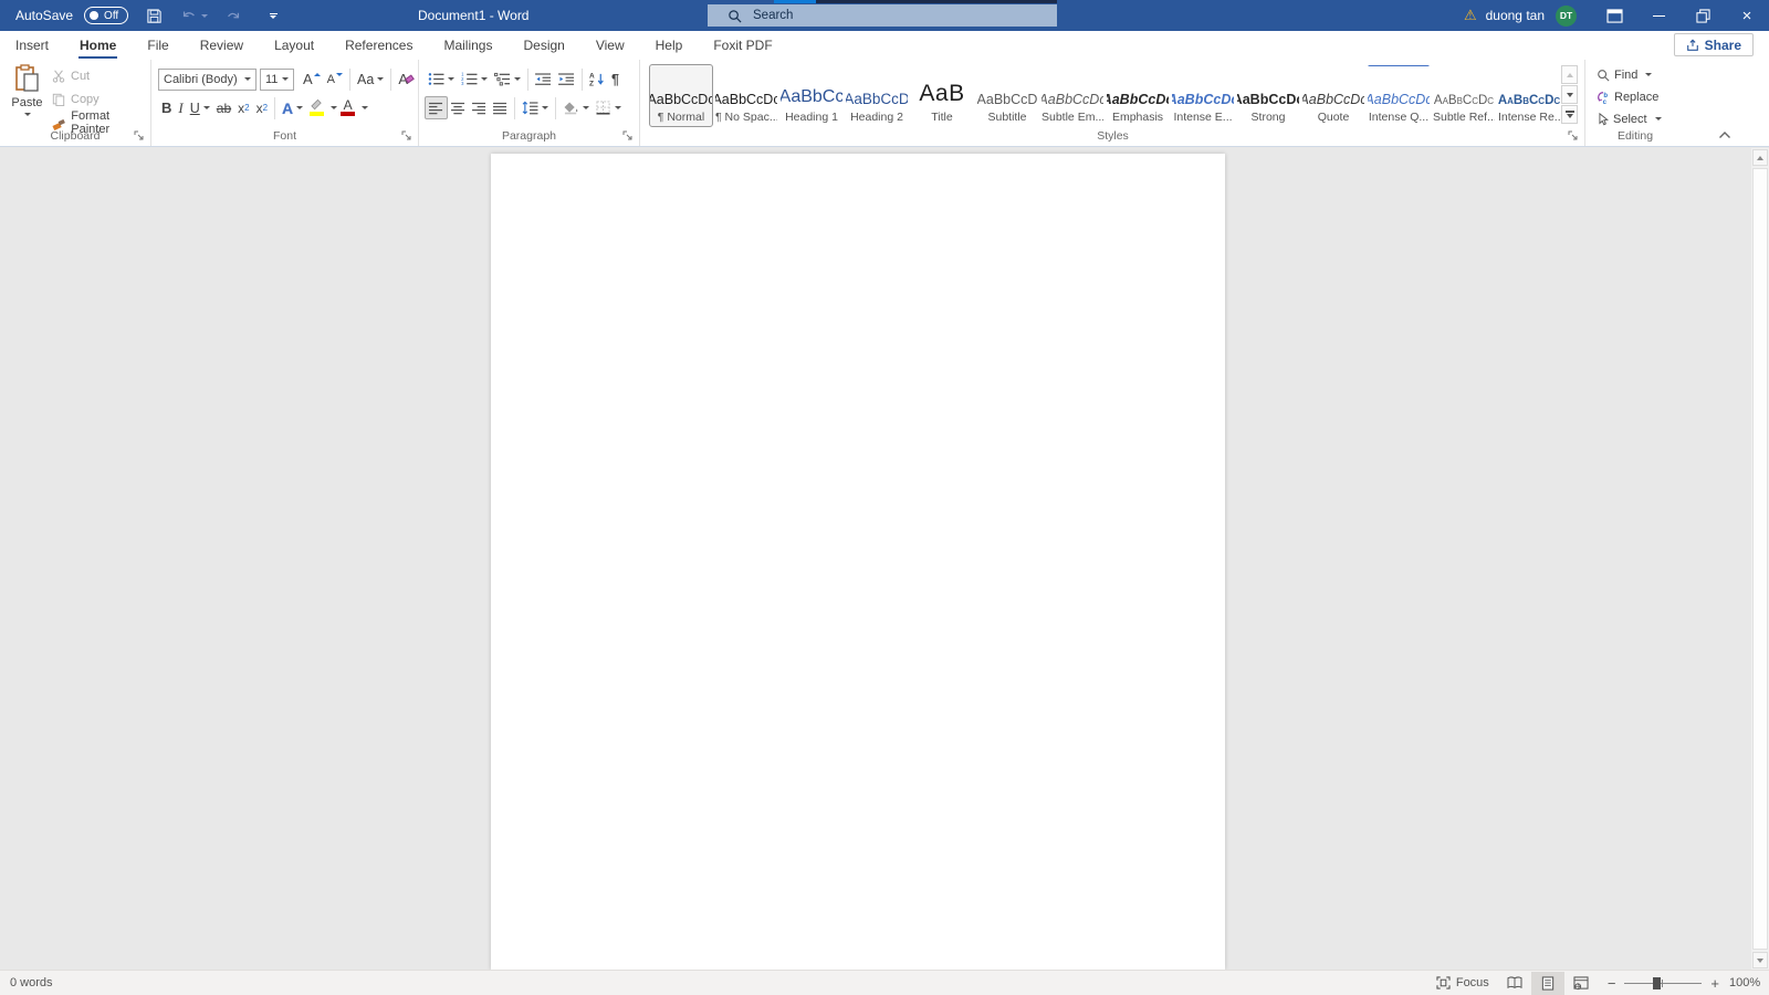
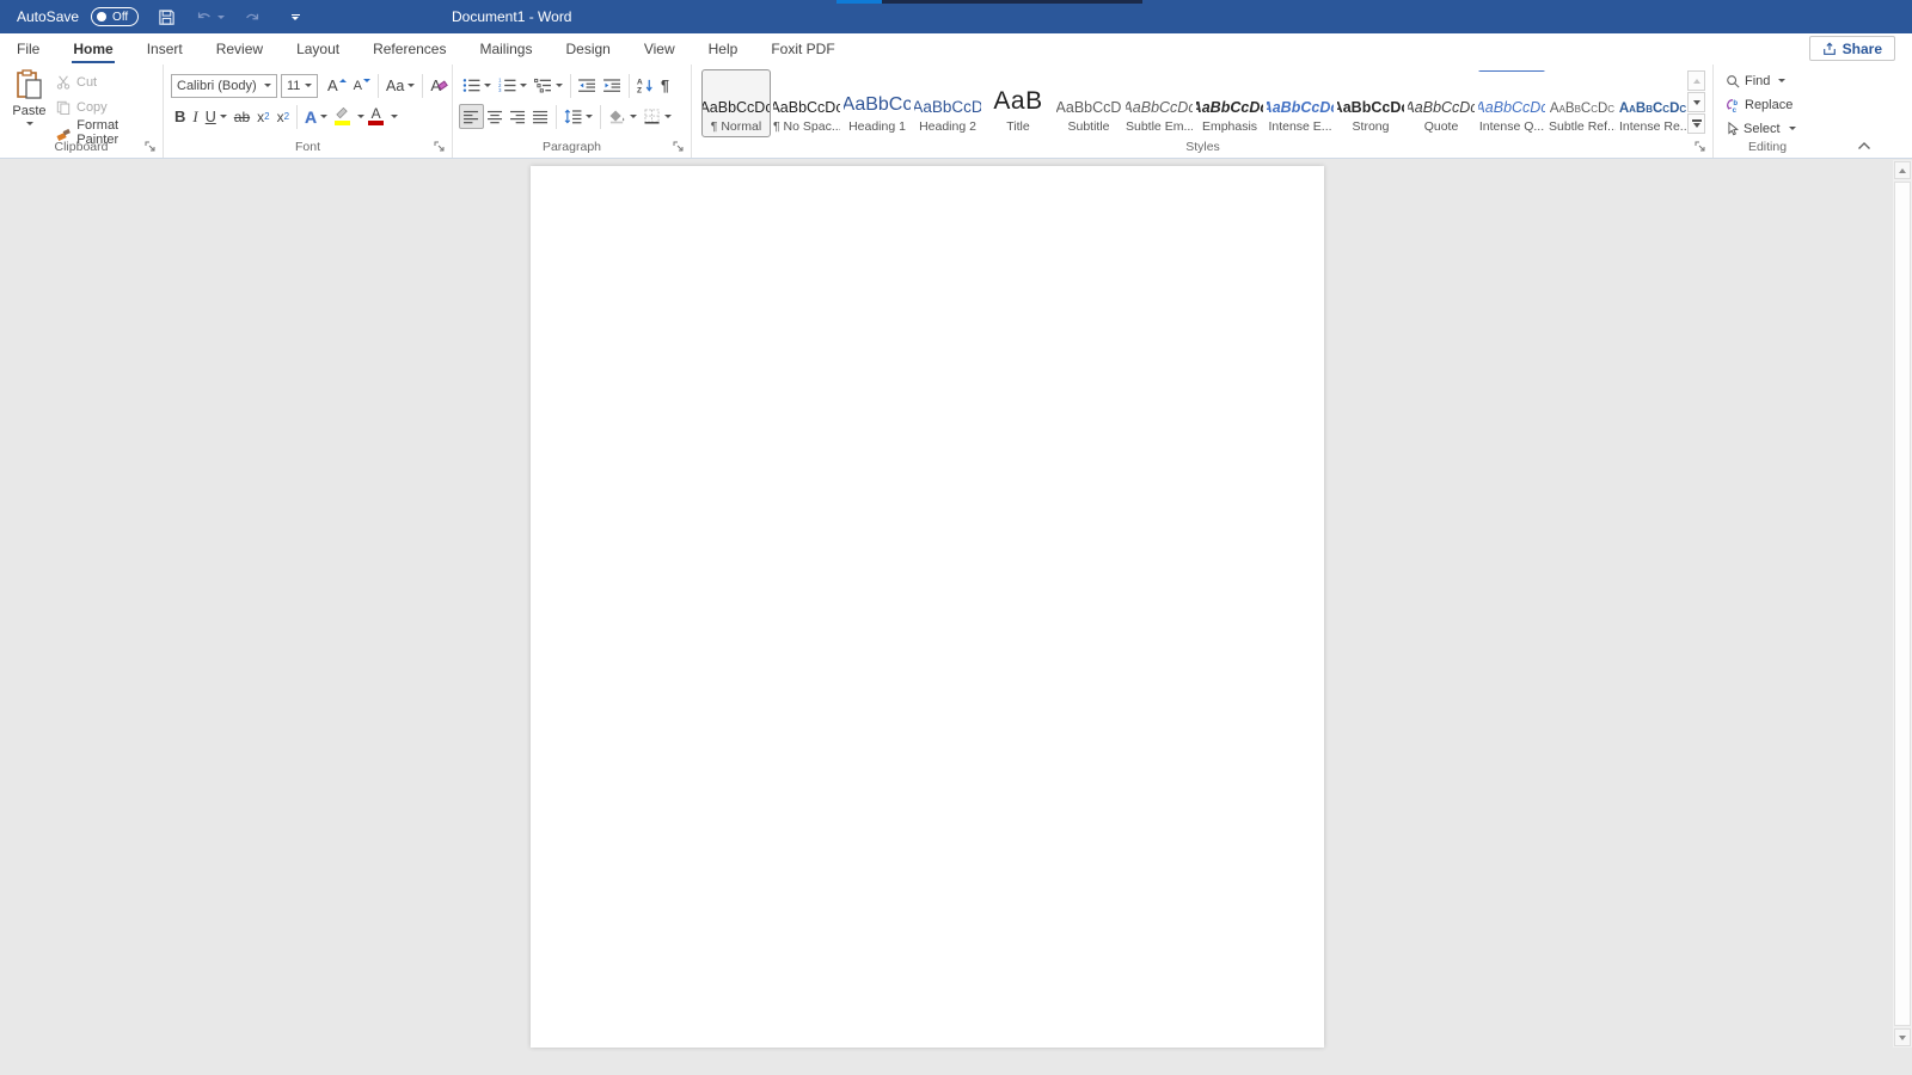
  AutoSave
  Off
  Document1 - Word
- Search
- ⚠
- duong tan
- DT
- ×
- Insert
+ File
  Home
- File
+ Insert
  Review
  Layout
  References
  Mailings
  Design
  View
  Help
  Foxit PDF
  Share
  Paste
  Cut
  Copy
  Format Painter
  Clipboard
  Calibri (Body)
  11
  A
  A
  Aa
  A
  B
  I
  U
  ab
  x
  2
  x
  2
  A
  A
  Font
  ¶
  Paragraph
  AaBbCcDc
  ¶ Normal
  AaBbCcDc
  ¶ No Spac..
  AaBbCc
  Heading 1
  AaBbCcD
  Heading 2
  AaB
  Title
  AaBbCcD
  Subtitle
  AaBbCcDc
  Subtle Em...
  AaBbCcD
  Emphasis
  AaBbCcD
  Intense E...
  AaBbCcD
  Strong
  AaBbCcDc
  Quote
  AaBbCcDc
  Intense Q...
  AaBbCcDc
  Subtle Ref..
  AaBbCcDc
  Intense Re..
  Styles
  Find
  Replace
  Select
  Editing
- 0 words
- Focus
- −
- +
- 100%
